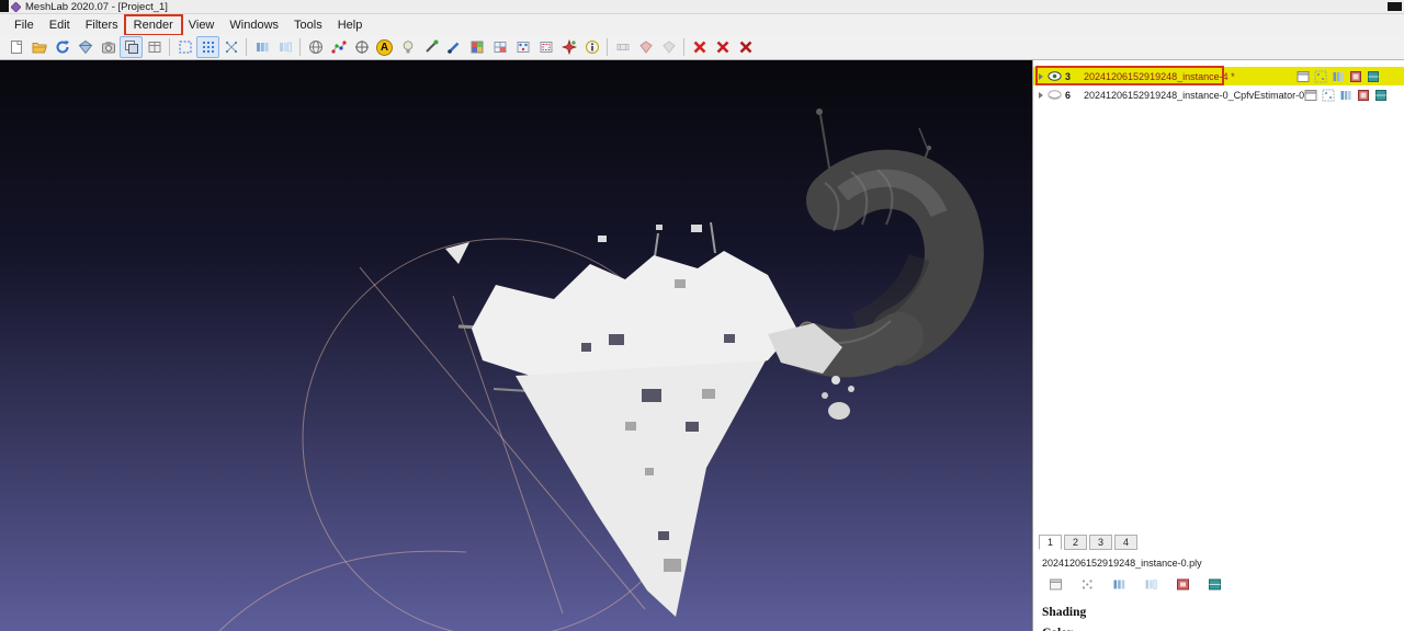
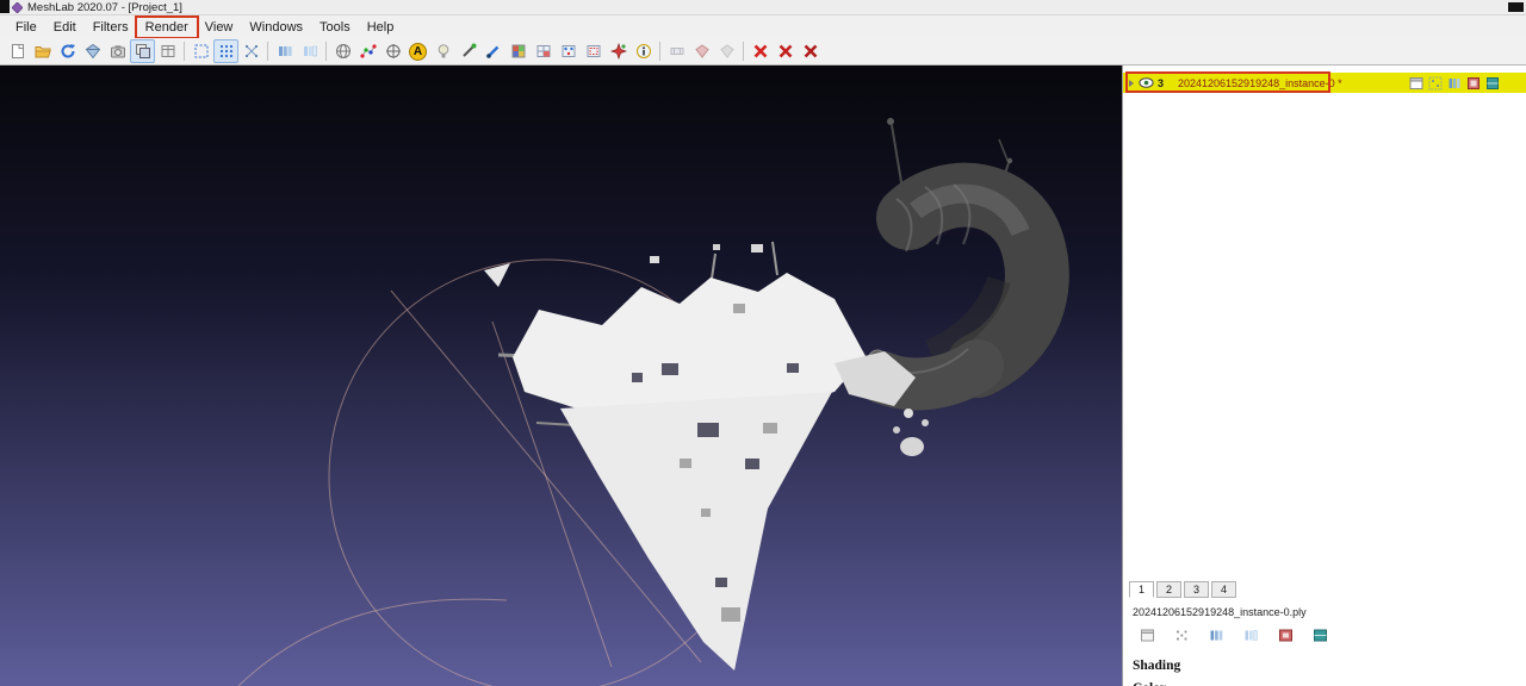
  MeshLab 2020.07 - [Project_1]
  File
  Edit
  Filters
  Render
  View
  Windows
  Tools
  Help
  A
  3
- 20241206152919248_instance-4 *
+ 20241206152919248_instance-0 *
- 6
- 20241206152919248_instance-0_CpfvEstimator-0
  1
  2
  3
  4
  20241206152919248_instance-0.ply
  Shading
